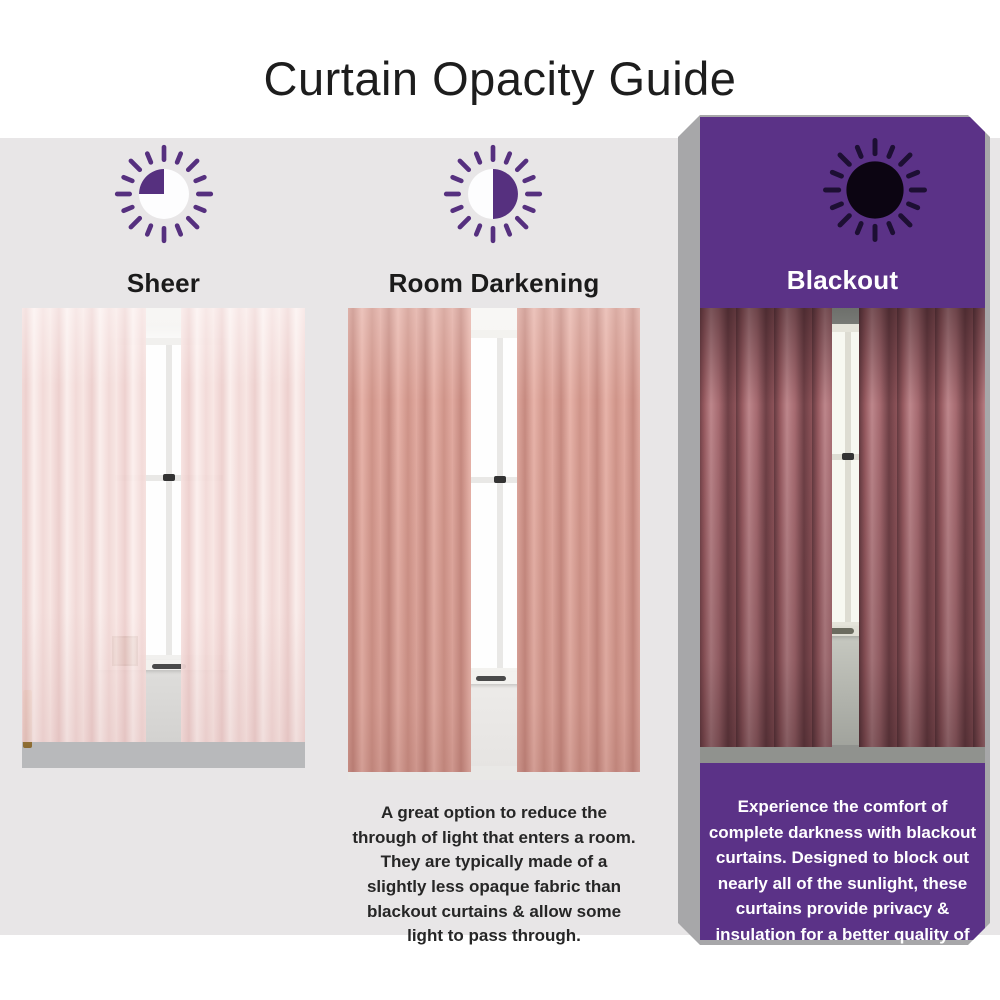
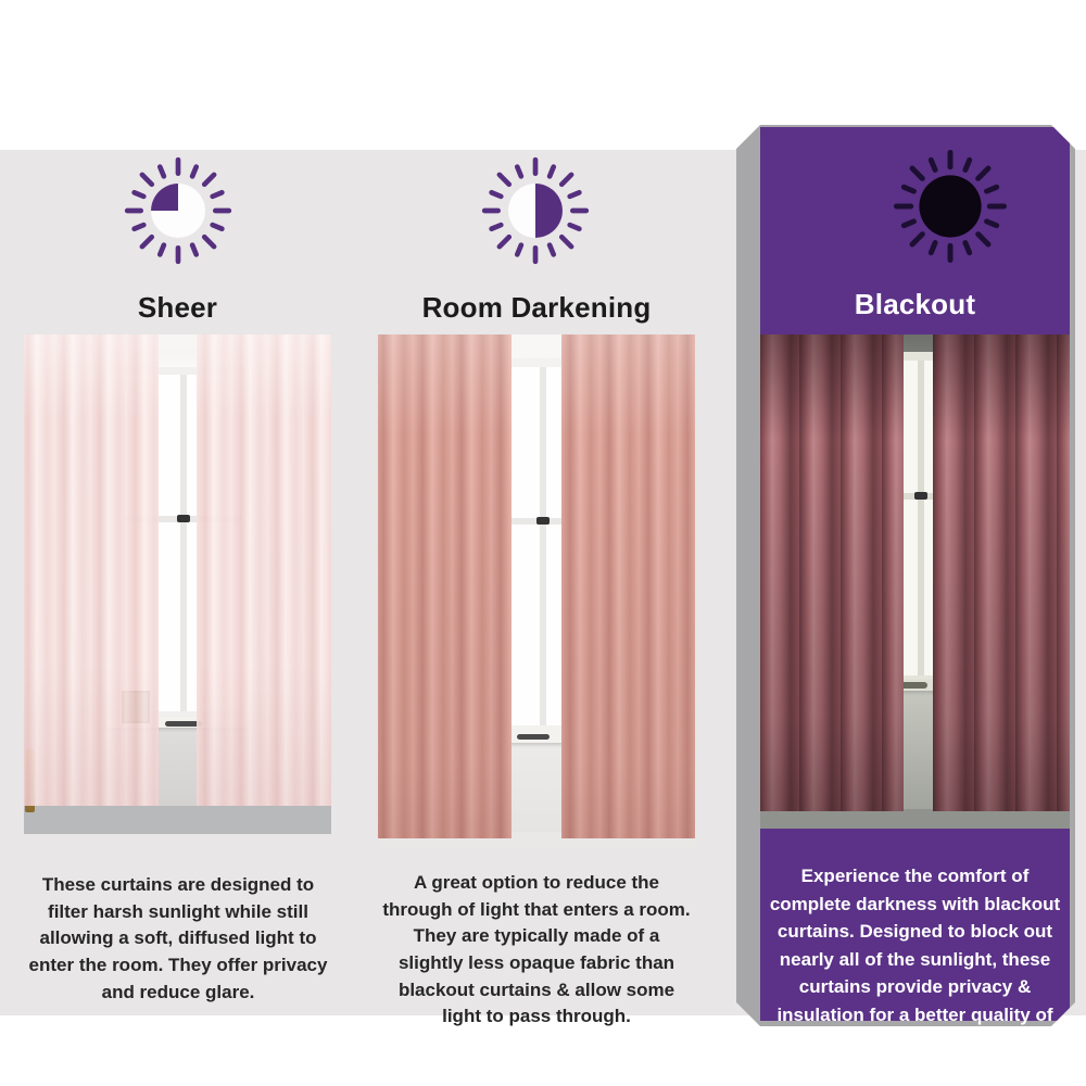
- Curtain Opacity Guide
  Sheer
+ These curtains are designed to filter harsh sunlight while still allowing a soft, diffused light to enter the room. They offer privacy and reduce glare.
  Room Darkening
  A great option to reduce the through of light that enters a room. They are typically made of a slightly less opaque fabric than blackout curtains & allow some light to pass through.
  Blackout
  Experience the comfort of complete darkness with blackout curtains. Designed to block out nearly all of the sunlight, these curtains provide privacy & insulation for a better quality of
